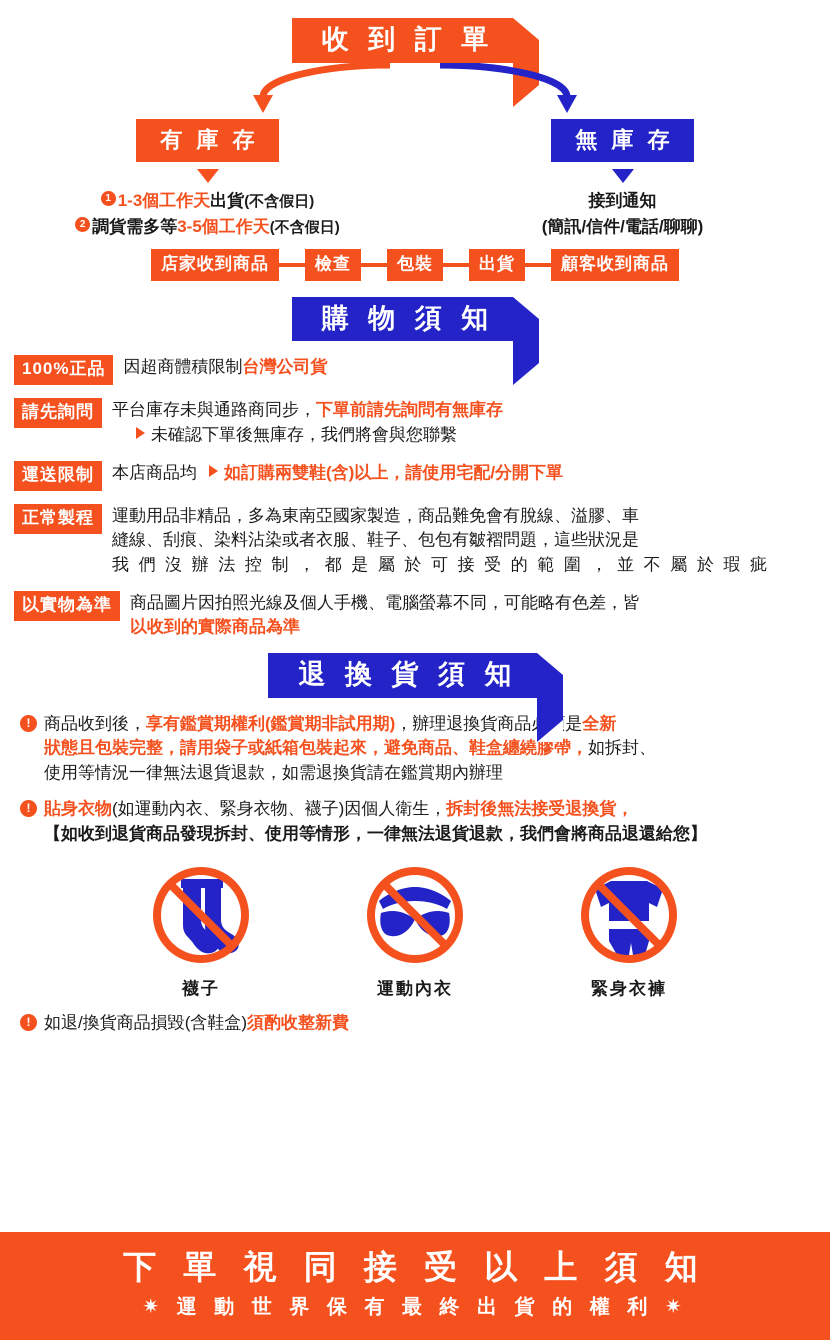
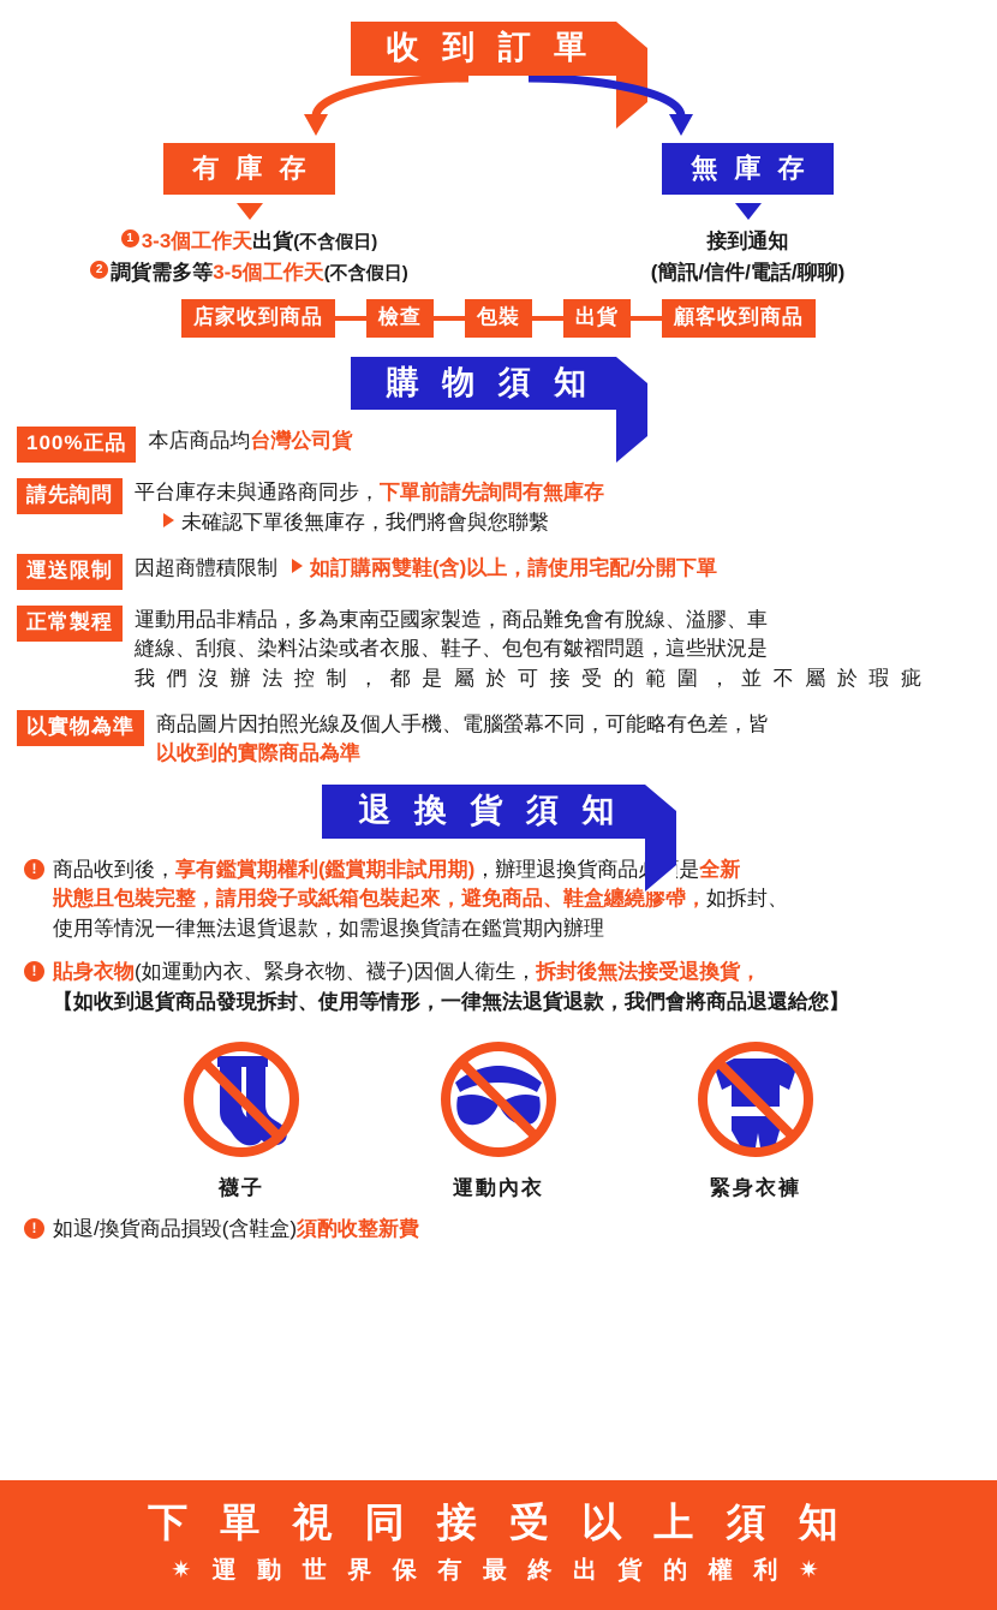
  收 到 訂 單
  有 庫 存
  無 庫 存
- 1 1-3個工作天出貨(不含假日)
+ 1 3-3個工作天出貨(不含假日)
  2 調貨需多等3-5個工作天(不含假日)
  接到通知
  (簡訊/信件/電話/聊聊)
  店家收到商品
  檢查
  包裝
  出貨
  顧客收到商品
  購 物 須 知
  100%正品
- 因超商體積限制台灣公司貨
+ 本店商品均台灣公司貨
  請先詢問
  平台庫存未與通路商同步，下單前請先詢問有無庫存
  未確認下單後無庫存，我們將會與您聯繫
  運送限制
- 本店商品均 如訂購兩雙鞋(含)以上，請使用宅配/分開下單
+ 因超商體積限制 如訂購兩雙鞋(含)以上，請使用宅配/分開下單
  正常製程
  運動用品非精品，多為東南亞國家製造，商品難免會有脫線、溢膠、車
  縫線、刮痕、染料沾染或者衣服、鞋子、包包有皺褶問題，這些狀況是
  我們沒辦法控制，都是屬於可接受的範圍，並不屬於瑕疵
  以實物為準
  商品圖片因拍照光線及個人手機、電腦螢幕不同，可能略有色差，皆
  以收到的實際商品為準
  退 換 貨 須 知
  !
  商品收到後，享有鑑賞期權利(鑑賞期非試用期)，辦理退換貨商品是全新
  狀態且包裝完整，請用袋子或紙箱包裝起來，避免商品、鞋盒纏繞膠帶，如拆封、
  使用等情況一律無法退貨退款，如需退換貨請在鑑賞期內辦理
  !
  貼身衣物(如運動內衣、緊身衣物、襪子)因個人衛生，拆封後無法接受退換貨，
  【如收到退貨商品發現拆封、使用等情形，一律無法退貨退款，我們會將商品退還給您】
  襪子
  運動內衣
  緊身衣褲
  !
  如退/換貨商品損毀(含鞋盒)須酌收整新費
  下 單 視 同 接 受 以 上 須 知
  ✷ 運 動 世 界 保 有 最 終 出 貨 的 權 利 ✷
